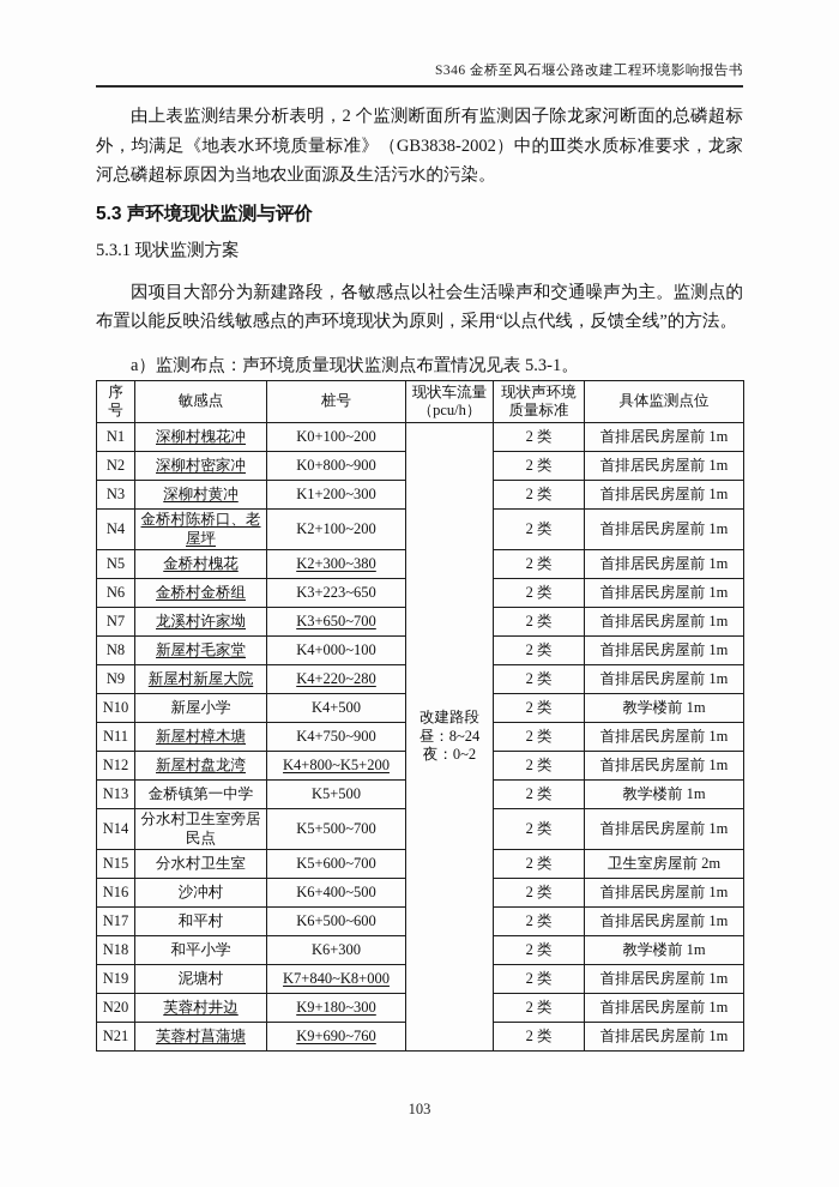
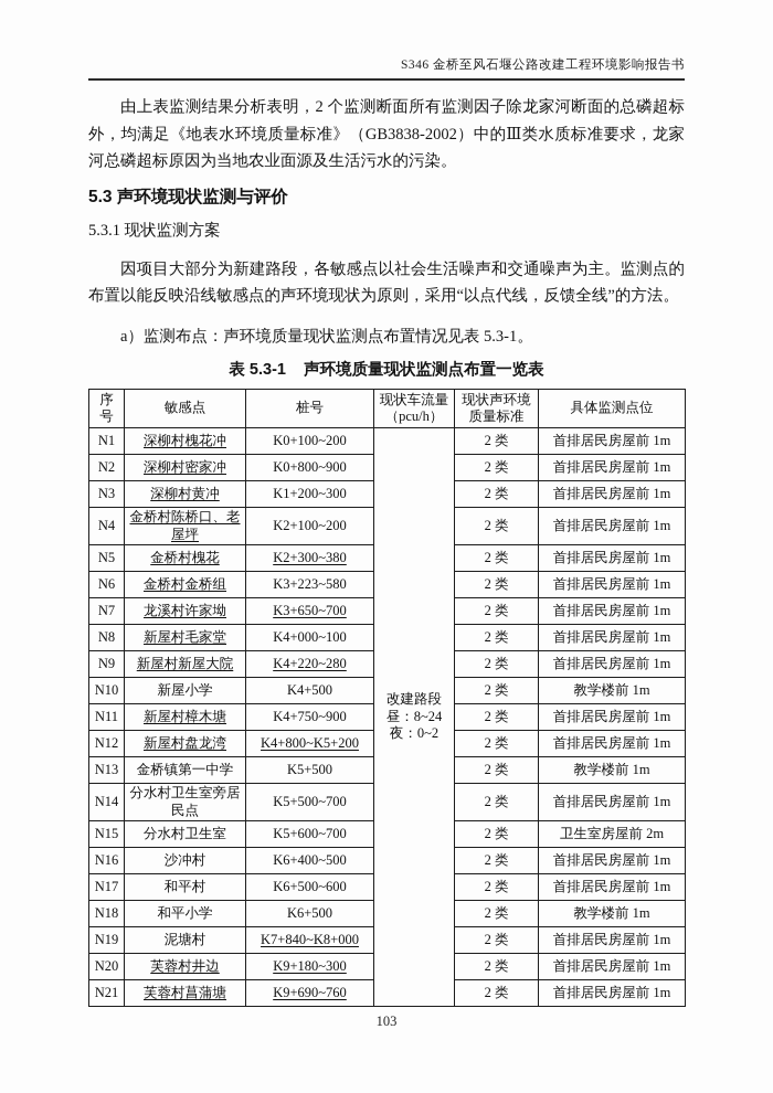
  S346 金桥至风石堰公路改建工程环境影响报告书
  由上表监测结果分析表明，2 个监测断面所有监测因子除龙家河断面的总磷超标外，均满足《地表水环境质量标准》（GB3838-2002）中的Ⅲ类水质标准要求，龙家河总磷超标原因为当地农业面源及生活污水的污染。
  5.3 声环境现状监测与评价
  5.3.1 现状监测方案
  因项目大部分为新建路段，各敏感点以社会生活噪声和交通噪声为主。监测点的布置以能反映沿线敏感点的声环境现状为原则，采用“以点代线，反馈全线”的方法。
  a）监测布点：声环境质量现状监测点布置情况见表 5.3-1。
+ 表 5.3-1 声环境质量现状监测点布置一览表
  序 号	敏感点	桩号	现状车流量 （pcu/h）	现状声环境 质量标准	具体监测点位
  N1	深柳村槐花冲	K0+100~200	改建路段 昼：8~24 夜：0~2	2 类	首排居民房屋前 1m
  N2	深柳村密家冲	K0+800~900	2 类	首排居民房屋前 1m
  N3	深柳村黄冲	K1+200~300	2 类	首排居民房屋前 1m
  N4	金桥村陈桥口、老屋坪	K2+100~200	2 类	首排居民房屋前 1m
  N5	金桥村槐花	K2+300~380	2 类	首排居民房屋前 1m
- N6	金桥村金桥组	K3+223~650	2 类	首排居民房屋前 1m
+ N6	金桥村金桥组	K3+223~580	2 类	首排居民房屋前 1m
  N7	龙溪村许家坳	K3+650~700	2 类	首排居民房屋前 1m
  N8	新屋村毛家堂	K4+000~100	2 类	首排居民房屋前 1m
  N9	新屋村新屋大院	K4+220~280	2 类	首排居民房屋前 1m
  N10	新屋小学	K4+500	2 类	教学楼前 1m
  N11	新屋村樟木塘	K4+750~900	2 类	首排居民房屋前 1m
  N12	新屋村盘龙湾	K4+800~K5+200	2 类	首排居民房屋前 1m
  N13	金桥镇第一中学	K5+500	2 类	教学楼前 1m
  N14	分水村卫生室旁居民点	K5+500~700	2 类	首排居民房屋前 1m
  N15	分水村卫生室	K5+600~700	2 类	卫生室房屋前 2m
  N16	沙冲村	K6+400~500	2 类	首排居民房屋前 1m
  N17	和平村	K6+500~600	2 类	首排居民房屋前 1m
- N18	和平小学	K6+300	2 类	教学楼前 1m
+ N18	和平小学	K6+500	2 类	教学楼前 1m
  N19	泥塘村	K7+840~K8+000	2 类	首排居民房屋前 1m
  N20	芙蓉村井边	K9+180~300	2 类	首排居民房屋前 1m
  N21	芙蓉村菖蒲塘	K9+690~760	2 类	首排居民房屋前 1m
  103
